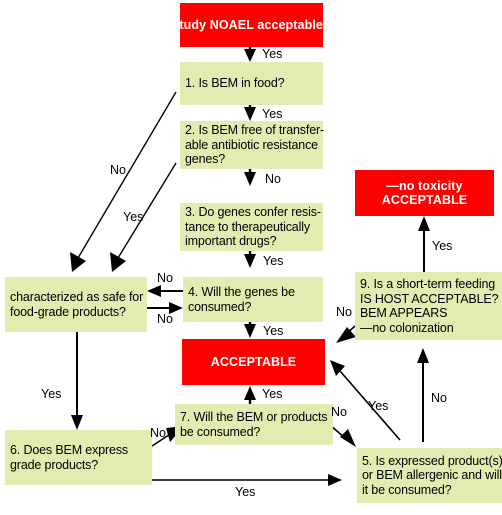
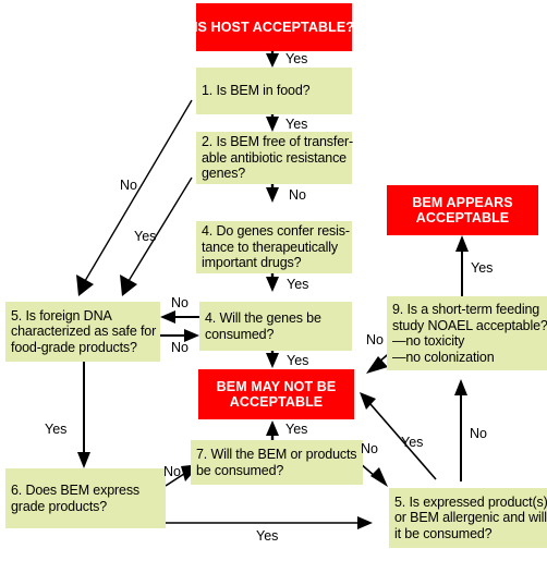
- study NOAEL acceptable?
+ IS HOST ACCEPTABLE?
  1. Is BEM in food?
  2. Is BEM free of transfer-
  able antibiotic resistance
  genes?
- 3. Do genes confer resis-
+ 4. Do genes confer resis-
  tance to therapeutically
  important drugs?
  4. Will the genes be
  consumed?
+ 5. Is foreign DNA
  characterized as safe for
  food-grade products?
  6. Does BEM express
  grade products?
  7. Will the BEM or products
  be consumed?
  5. Is expressed product(s)
  or BEM allergenic and will
  it be consumed?
  9. Is a short-term feeding
- IS HOST ACCEPTABLE?
+ study NOAEL acceptable?
- BEM APPEARS
+ —no toxicity
  —no colonization
+ BEM MAY NOT BE
  ACCEPTABLE
- —no toxicity
+ BEM APPEARS
  ACCEPTABLE
  Yes
  Yes
  No
  No
  Yes
  Yes
  No
  No
  Yes
  Yes
  No
  Yes
  Yes
  No
  Yes
  No
  No
  Yes
